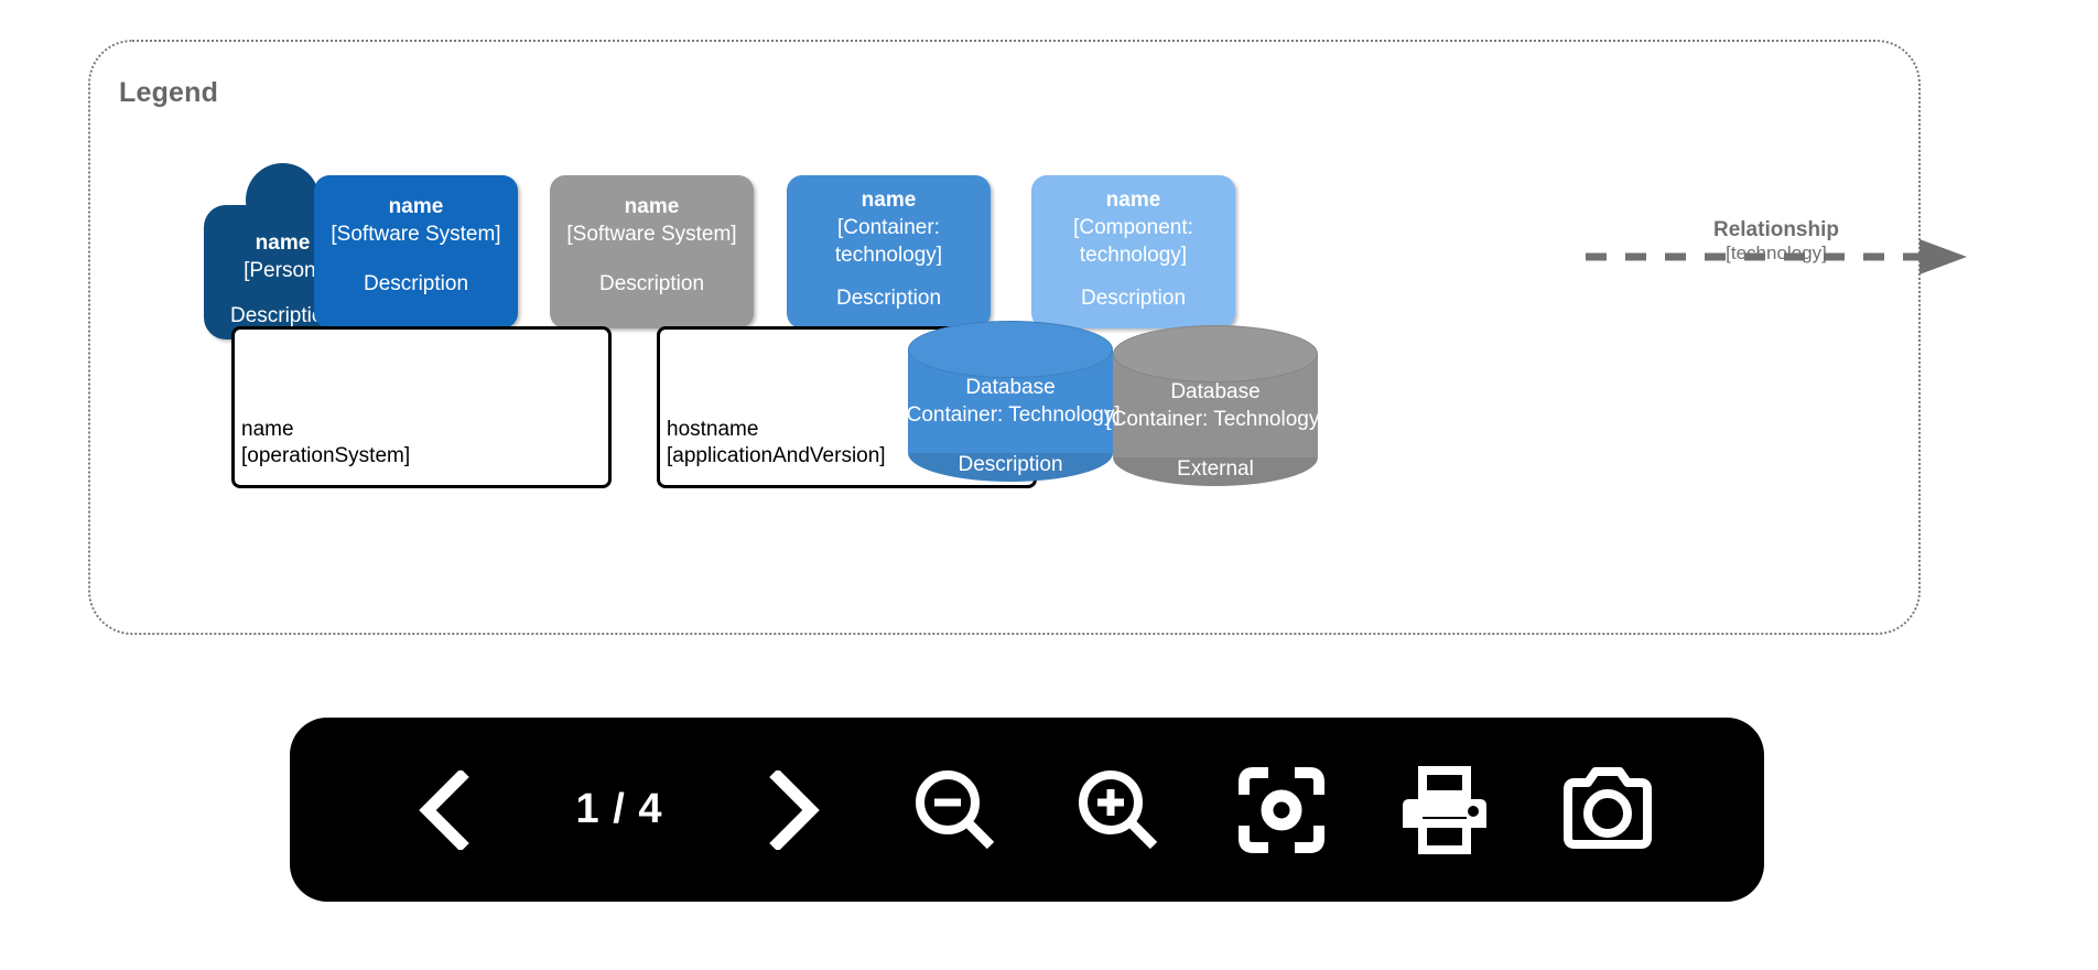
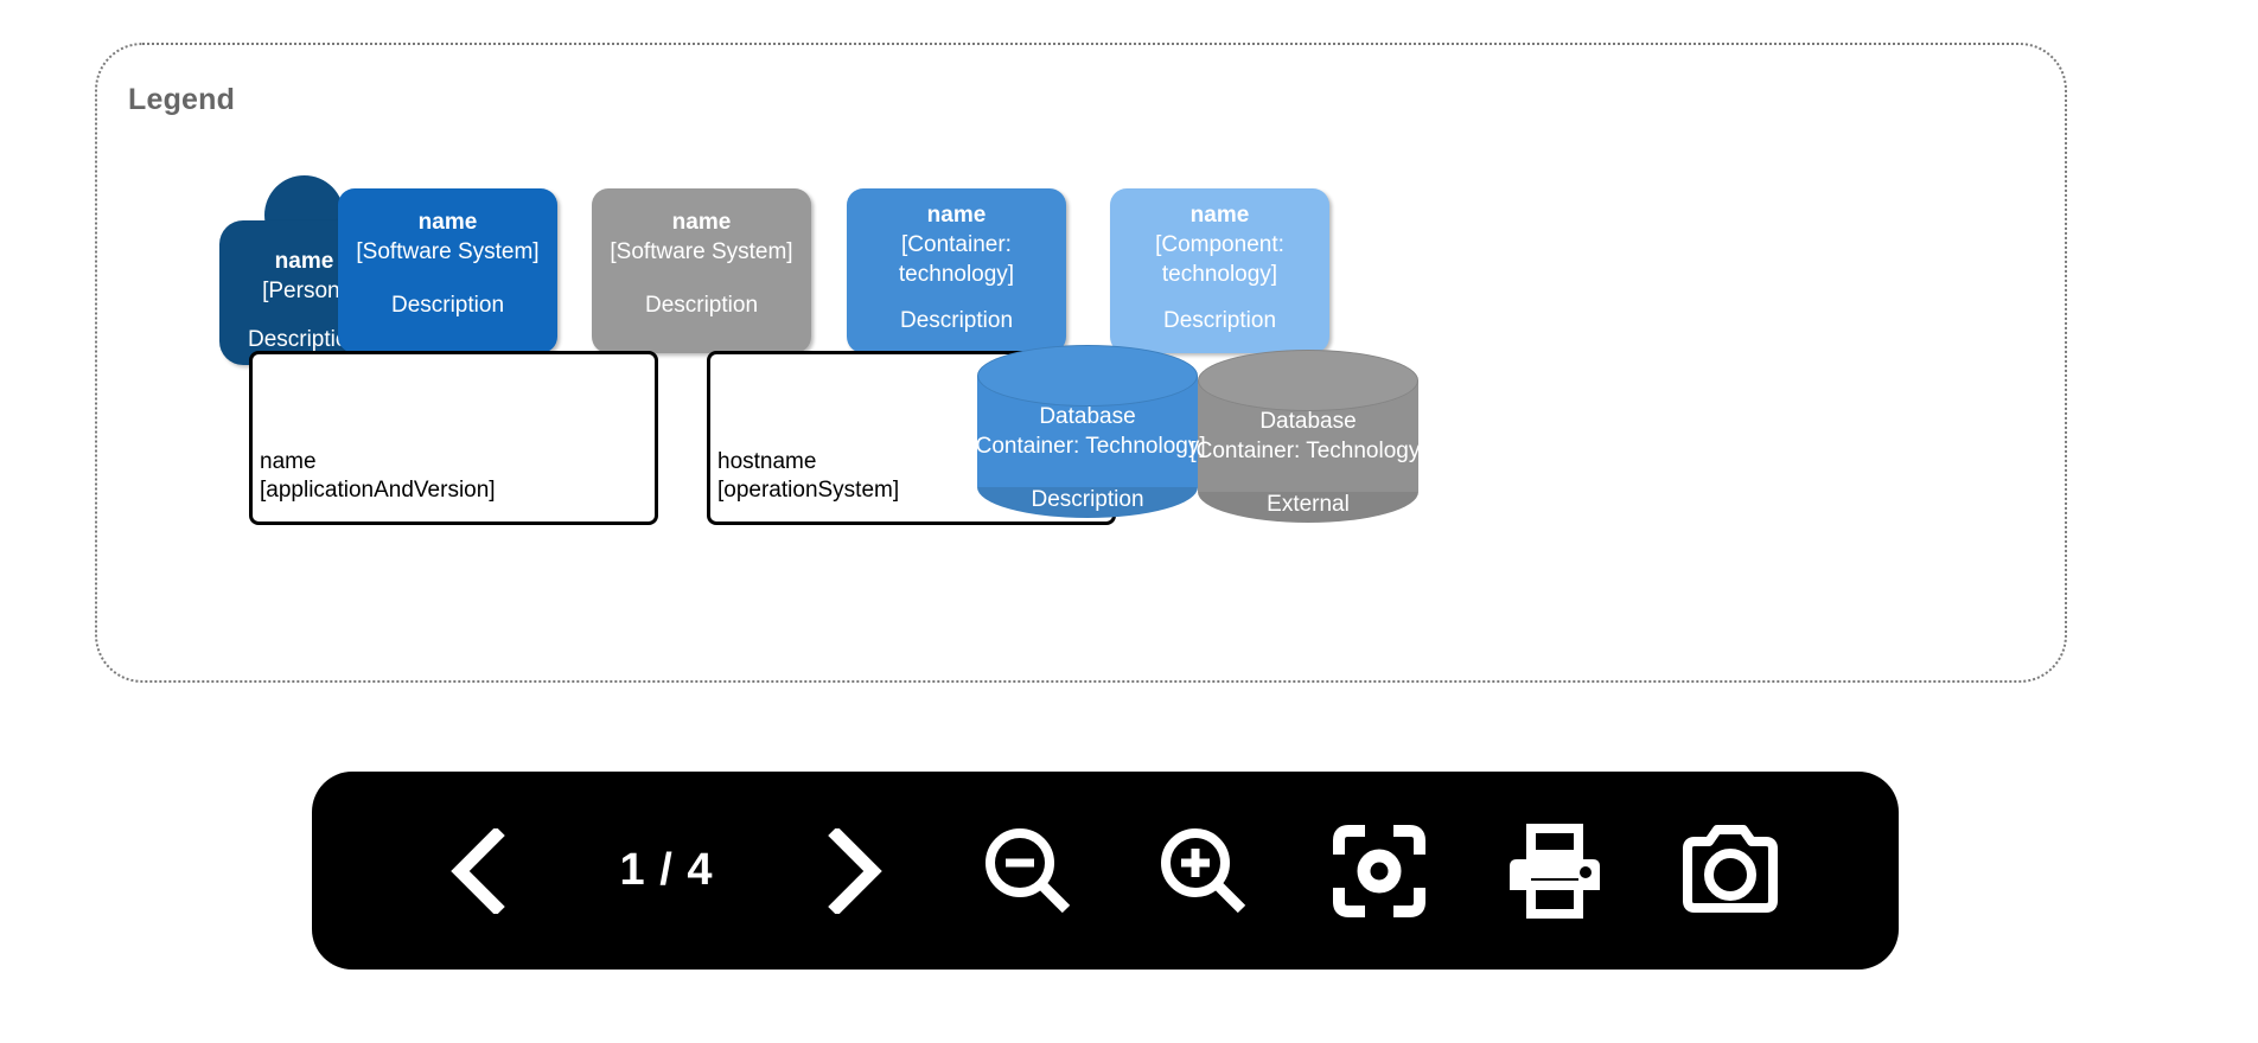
  Legend
  name
  [Person
  Descripti
  name
  [Software System]
  Description
  name
  [Software System]
  Description
  name
  [Container: technology]
  Description
  name
  [Component: technology]
  Description
- Relationship
- [technology]
  name
- [operationSystem]
+ [applicationAndVersion]
  hostname
- [applicationAndVersion]
+ [operationSystem]
  Database
  [Container: Technology]
  Description
  Database
  [Container: Technology]
  External
  1 / 4
